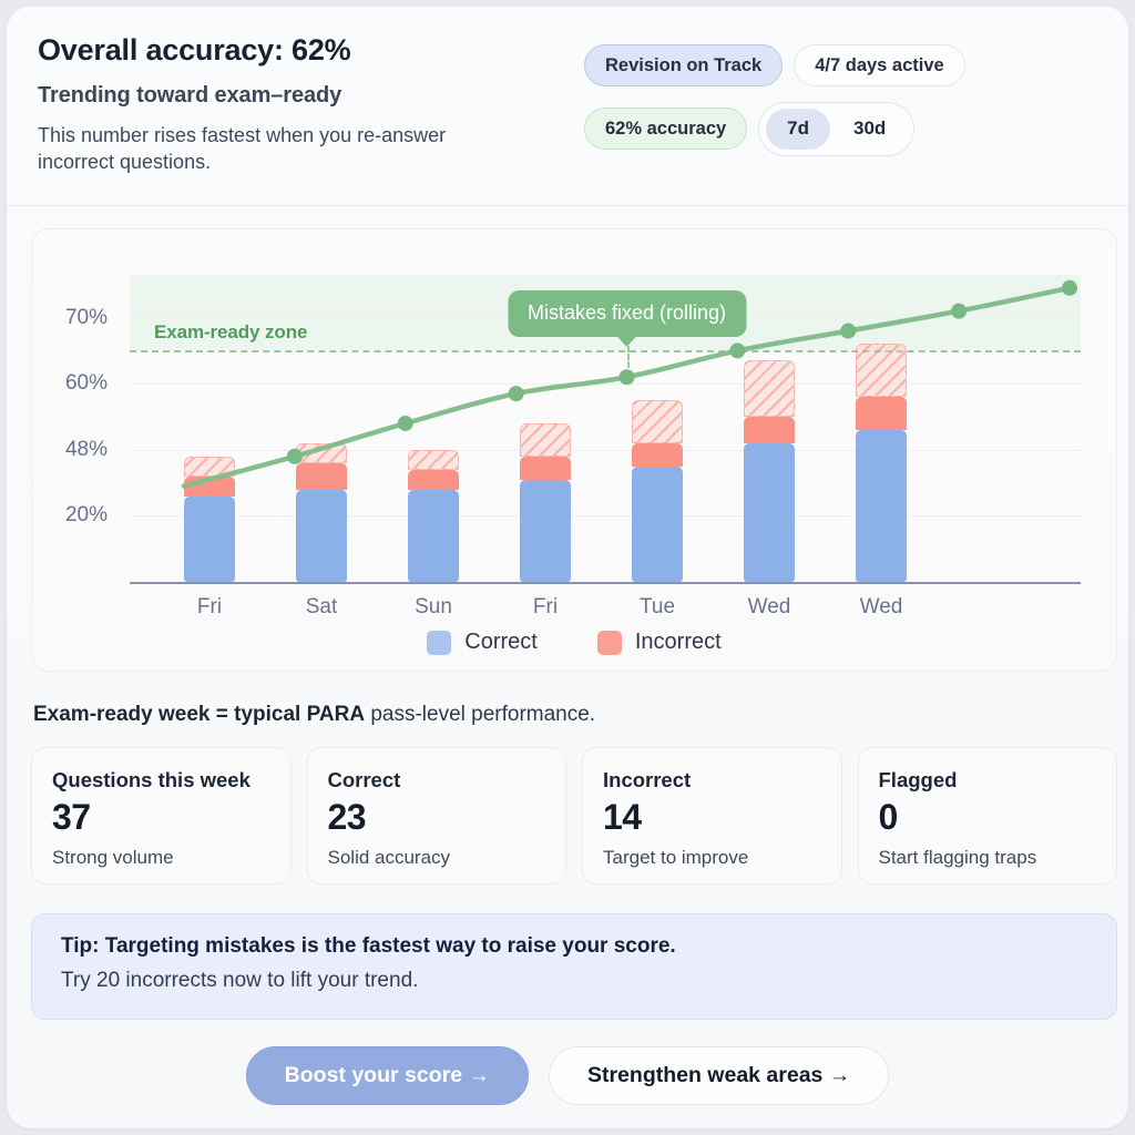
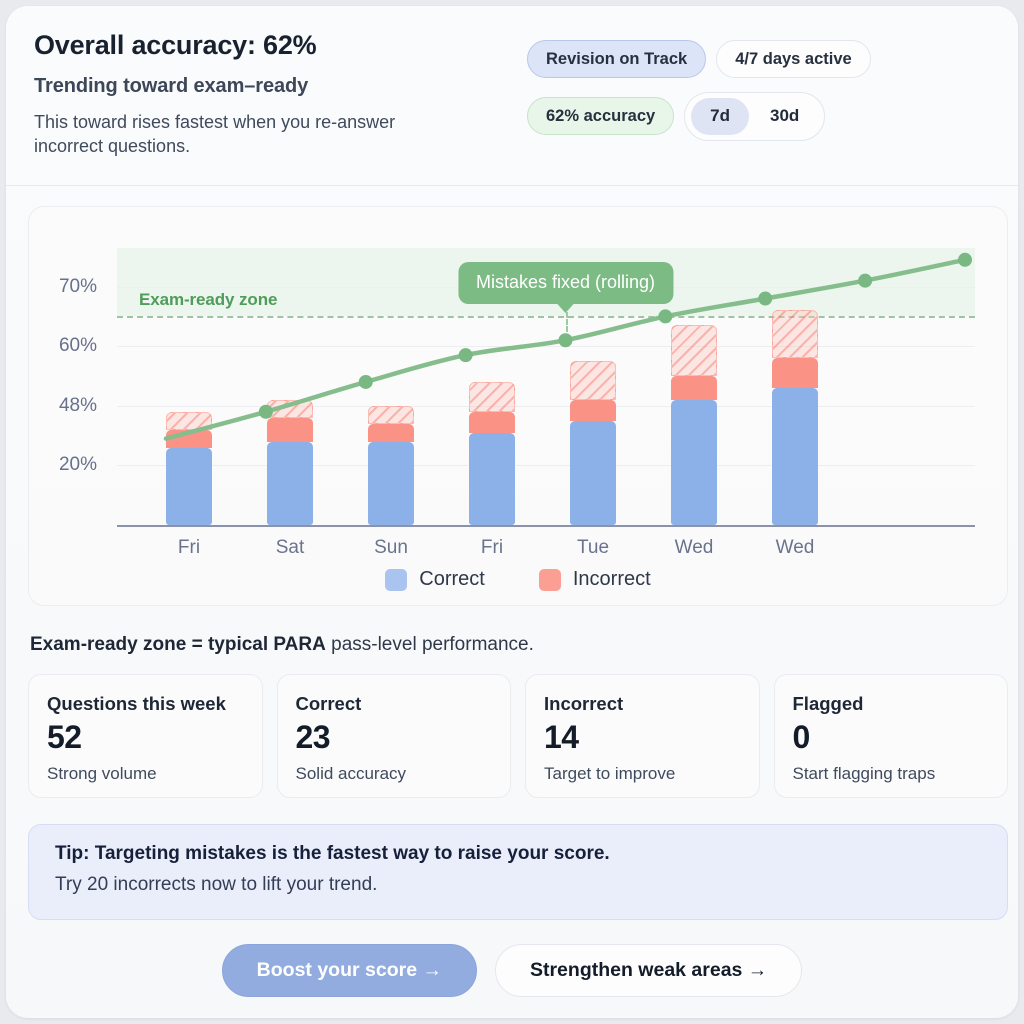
  Overall accuracy: 62%
  Trending toward exam–ready
- This number rises fastest when you re-answer incorrect questions.
+ This toward rises fastest when you re-answer incorrect questions.
  Revision on Track
  4/7 days active
  62% accuracy
  7d
  30d
  20%
  48%
  60%
  70%
  Exam-ready zone
  Fri
  Sat
  Sun
  Fri
  Tue
  Wed
  Wed
  Mistakes fixed (rolling)
  Correct
  Incorrect
- Exam-ready week = typical PARA pass-level performance.
+ Exam-ready zone = typical PARA pass-level performance.
  Questions this week
- 37
+ 52
  Strong volume
  Correct
  23
  Solid accuracy
  Incorrect
  14
  Target to improve
  Flagged
  0
  Start flagging traps
  Tip: Targeting mistakes is the fastest way to raise your score.
  Try 20 incorrects now to lift your trend.
  Boost your score →
  Strengthen weak areas →
